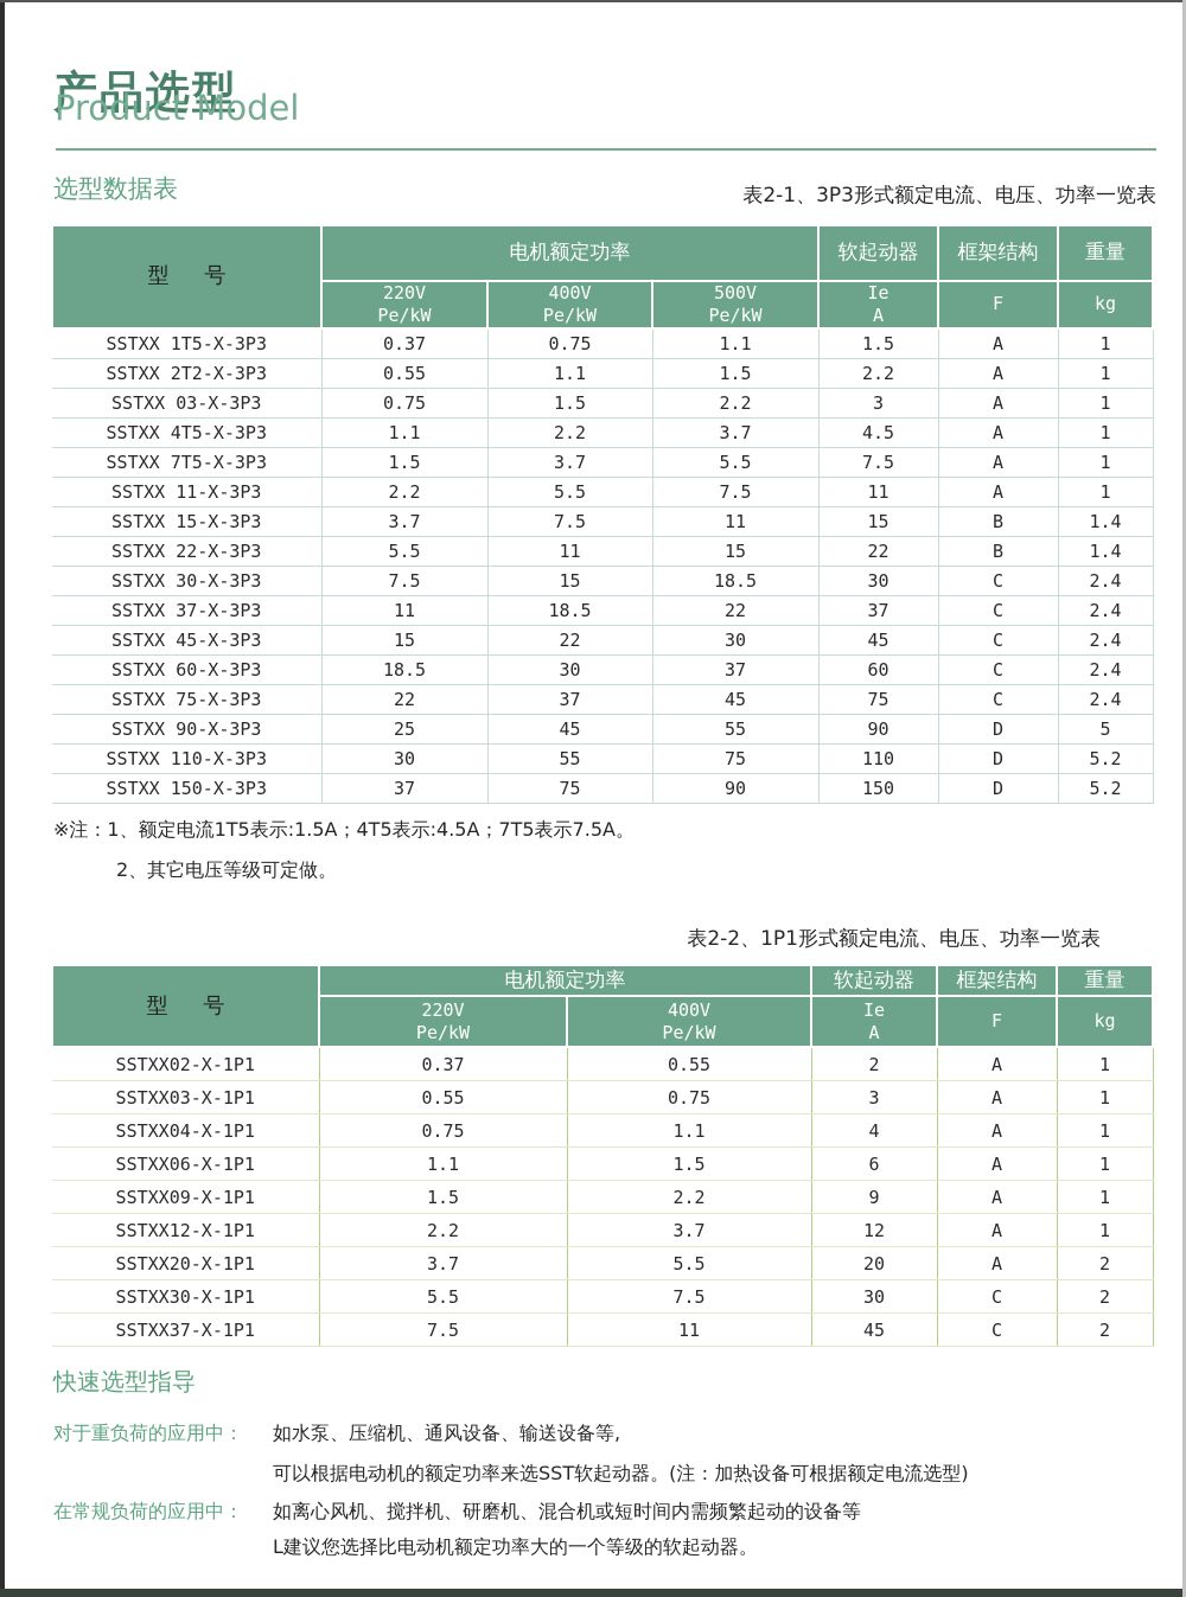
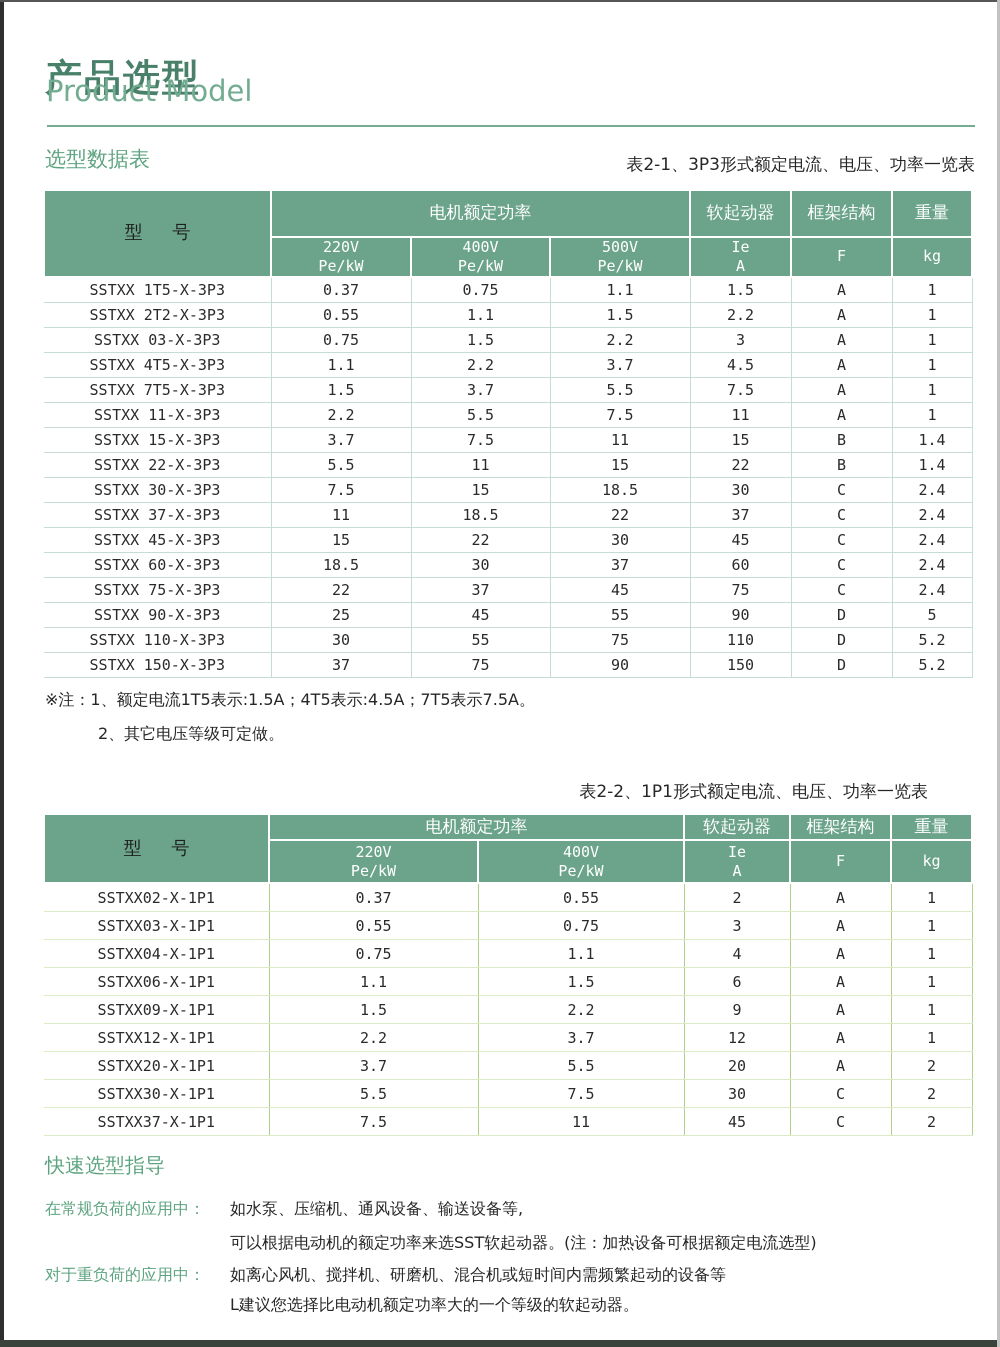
  产品选型
  Product Model
  选型数据表
  表2-1、3P3形式额定电流、电压、功率一览表
  型 号	电机额定功率	软起动器	框架结构	重量
  220V Pe/kW	400V Pe/kW	500V Pe/kW	Ie A	F	kg
  SSTXX 1T5-X-3P3	0.37	0.75	1.1	1.5	A	1
  SSTXX 2T2-X-3P3	0.55	1.1	1.5	2.2	A	1
  SSTXX 03-X-3P3	0.75	1.5	2.2	3	A	1
  SSTXX 4T5-X-3P3	1.1	2.2	3.7	4.5	A	1
  SSTXX 7T5-X-3P3	1.5	3.7	5.5	7.5	A	1
  SSTXX 11-X-3P3	2.2	5.5	7.5	11	A	1
  SSTXX 15-X-3P3	3.7	7.5	11	15	B	1.4
  SSTXX 22-X-3P3	5.5	11	15	22	B	1.4
  SSTXX 30-X-3P3	7.5	15	18.5	30	C	2.4
  SSTXX 37-X-3P3	11	18.5	22	37	C	2.4
  SSTXX 45-X-3P3	15	22	30	45	C	2.4
  SSTXX 60-X-3P3	18.5	30	37	60	C	2.4
  SSTXX 75-X-3P3	22	37	45	75	C	2.4
  SSTXX 90-X-3P3	25	45	55	90	D	5
  SSTXX 110-X-3P3	30	55	75	110	D	5.2
  SSTXX 150-X-3P3	37	75	90	150	D	5.2
  ※注：1、额定电流1T5表示:1.5A；4T5表示:4.5A；7T5表示7.5A。
  2、其它电压等级可定做。
  表2-2、1P1形式额定电流、电压、功率一览表
  型 号	电机额定功率	软起动器	框架结构	重量
  220V Pe/kW	400V Pe/kW	Ie A	F	kg
  SSTXX02-X-1P1	0.37	0.55	2	A	1
  SSTXX03-X-1P1	0.55	0.75	3	A	1
  SSTXX04-X-1P1	0.75	1.1	4	A	1
  SSTXX06-X-1P1	1.1	1.5	6	A	1
  SSTXX09-X-1P1	1.5	2.2	9	A	1
  SSTXX12-X-1P1	2.2	3.7	12	A	1
  SSTXX20-X-1P1	3.7	5.5	20	A	2
  SSTXX30-X-1P1	5.5	7.5	30	C	2
  SSTXX37-X-1P1	7.5	11	45	C	2
  快速选型指导
- 对于重负荷的应用中： 如水泵、压缩机、通风设备、输送设备等,
+ 在常规负荷的应用中： 如水泵、压缩机、通风设备、输送设备等,
  可以根据电动机的额定功率来选SST软起动器。(注：加热设备可根据额定电流选型)
- 在常规负荷的应用中： 如离心风机、搅拌机、研磨机、混合机或短时间内需频繁起动的设备等
+ 对于重负荷的应用中： 如离心风机、搅拌机、研磨机、混合机或短时间内需频繁起动的设备等
  L建议您选择比电动机额定功率大的一个等级的软起动器。
